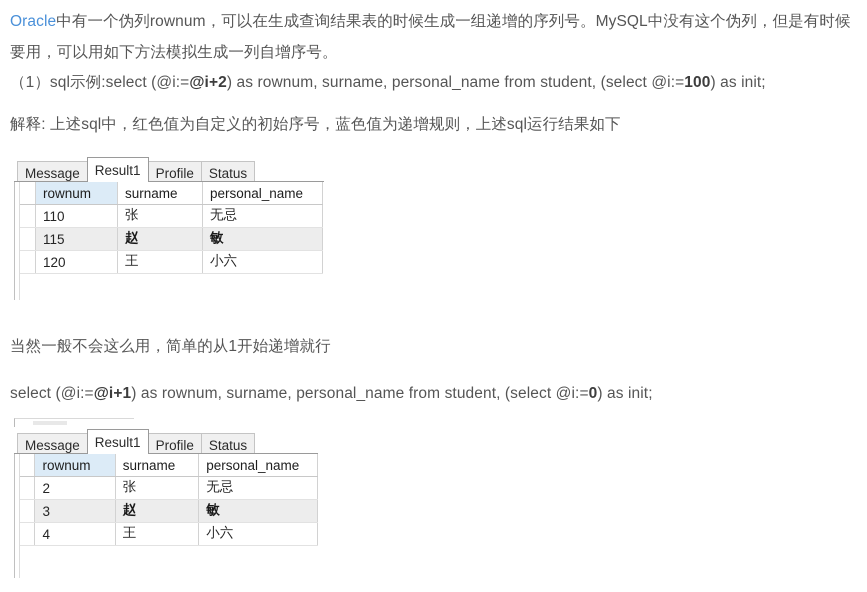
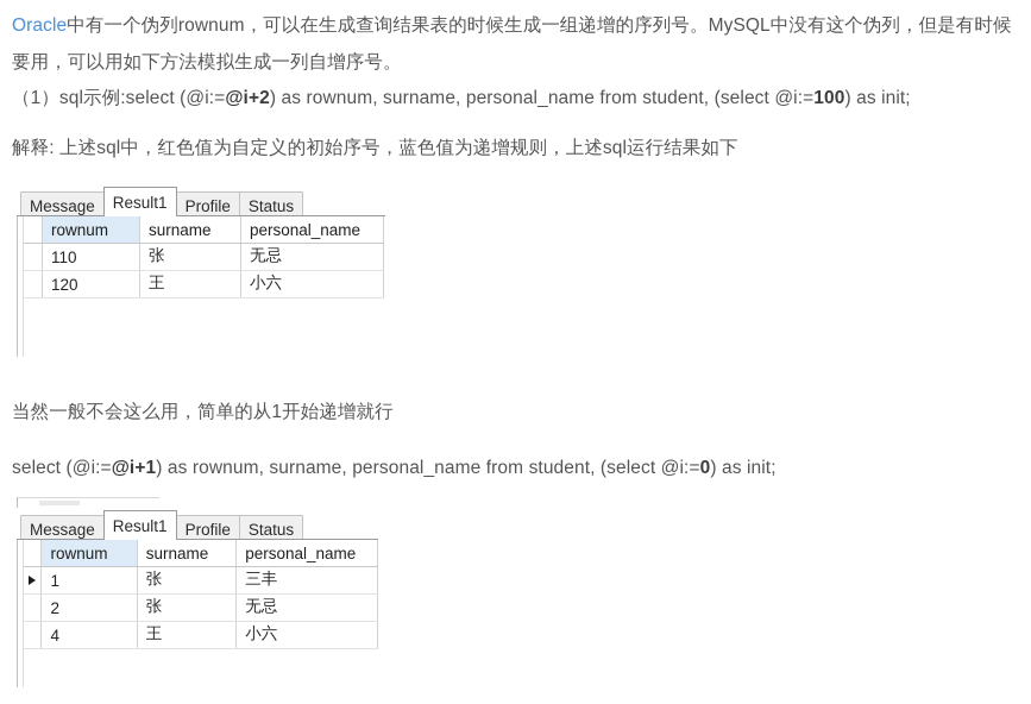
  Oracle中有一个伪列rownum，可以在生成查询结果表的时候生成一组递增的序列号。MySQL中没有这个伪列，但是有时候要用，可以用如下方法模拟生成一列自增序号。
  （1）sql示例:select (@i:=@i+2) as rownum, surname, personal_name from student, (select @i:=100) as init;
  解释: 上述sql中，红色值为自定义的初始序号，蓝色值为递增规则，上述sql运行结果如下
  当然一般不会这么用，简单的从1开始递增就行
  select (@i:=@i+1) as rownum, surname, personal_name from student, (select @i:=0) as init;
  Message
  Result1
  Profile
  Status
  	rownum	surname	personal_name
  	110	张	无忌
- 	115	赵	敏
  	120	王	小六
  Message
  Result1
  Profile
  Status
  	rownum	surname	personal_name
+ 	1	张	三丰
  	2	张	无忌
- 	3	赵	敏
  	4	王	小六
